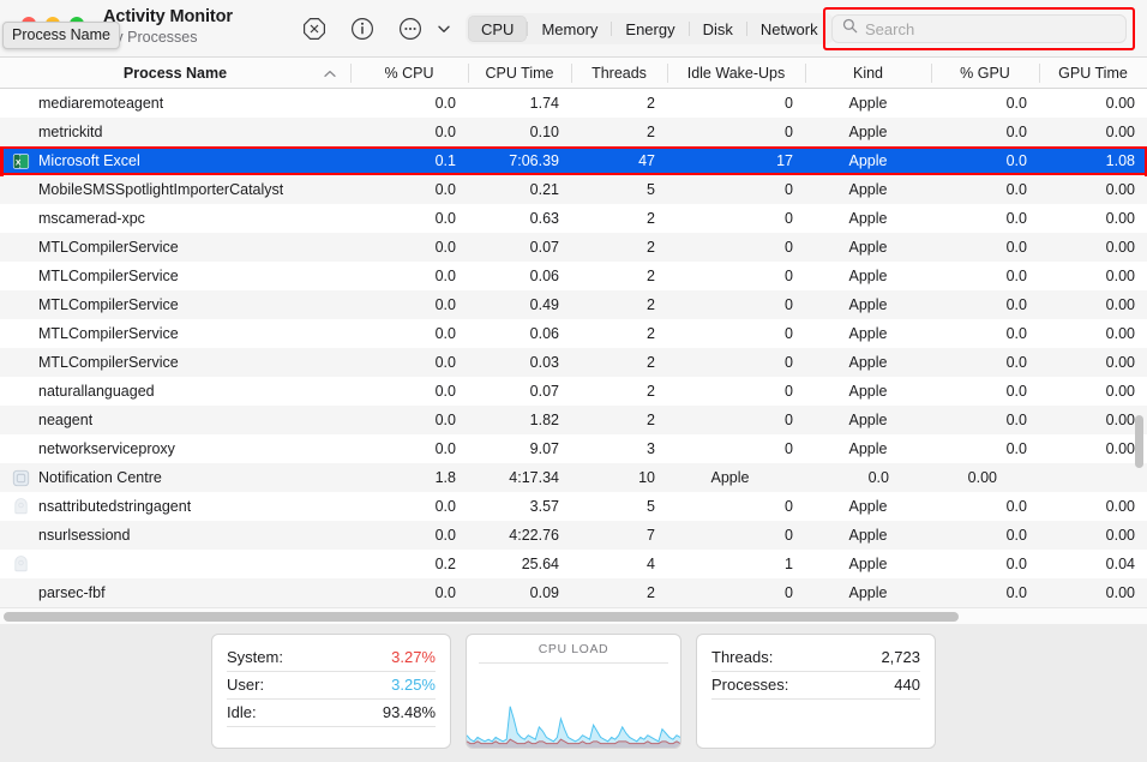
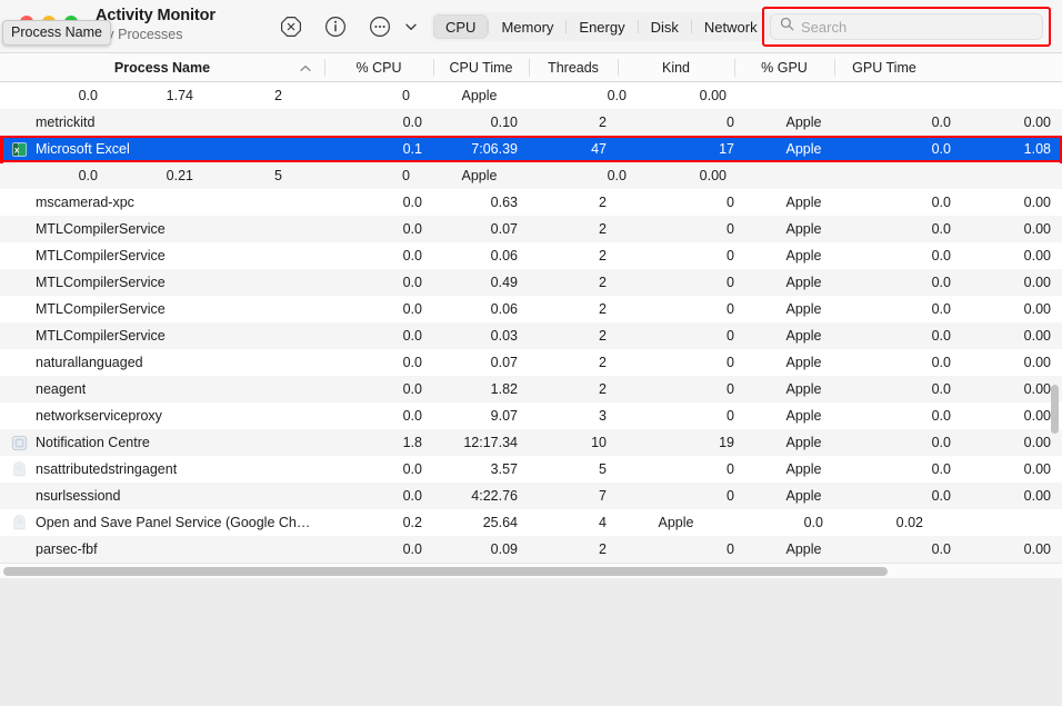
  Process Name
  Activity Monitor
  Processes
  CPU
  Memory
  Energy
  Disk
  Network
  Search
  Process Name
  % CPU
  CPU Time
  Threads
- Idle Wake-Ups
  Kind
  % GPU
  GPU Time
- mediaremoteagent
  0.0
  1.74
  2
  0
  Apple
  0.0
  0.00
  metrickitd
  0.0
  0.10
  2
  0
  Apple
  0.0
  0.00
- MobileSMSSpotlightImporterCatalyst
  0.0
  0.21
  5
  0
  Apple
  0.0
  0.00
  mscamerad-xpc
  0.0
  0.63
  2
  0
  Apple
  0.0
  0.00
  MTLCompilerService
  0.0
  0.07
  2
  0
  Apple
  0.0
  0.00
  MTLCompilerService
  0.0
  0.06
  2
  0
  Apple
  0.0
  0.00
  MTLCompilerService
  0.0
  0.49
  2
  0
  Apple
  0.0
  0.00
  MTLCompilerService
  0.0
  0.06
  2
  0
  Apple
  0.0
  0.00
  MTLCompilerService
  0.0
  0.03
  2
  0
  Apple
  0.0
  0.00
  naturallanguaged
  0.0
  0.07
  2
  0
  Apple
  0.0
  0.00
  neagent
  0.0
  1.82
  2
  0
  Apple
  0.0
  0.00
  networkserviceproxy
  0.0
  9.07
  3
  0
  Apple
  0.0
  0.00
  Notification Centre
  1.8
- 4:17.34
+ 12:17.34
  10
+ 19
  Apple
  0.0
  0.00
  nsattributedstringagent
  0.0
  3.57
  5
  0
  Apple
  0.0
  0.00
  nsurlsessiond
  0.0
  4:22.76
  7
  0
  Apple
  0.0
  0.00
+ Open and Save Panel Service (Google Ch…
  0.2
  25.64
  4
- 1
  Apple
  0.0
- 0.04
+ 0.02
  parsec-fbf
  0.0
  0.09
  2
  0
  Apple
  0.0
  0.00
- System:
- 3.27%
- User:
- 3.25%
- Idle:
- 93.48%
- CPU LOAD
- Threads:
- 2,723
- Processes:
- 440
